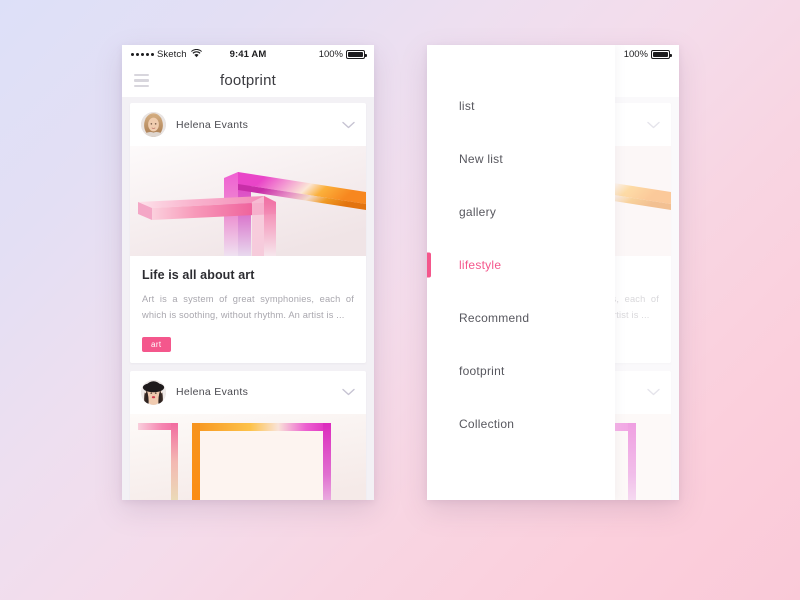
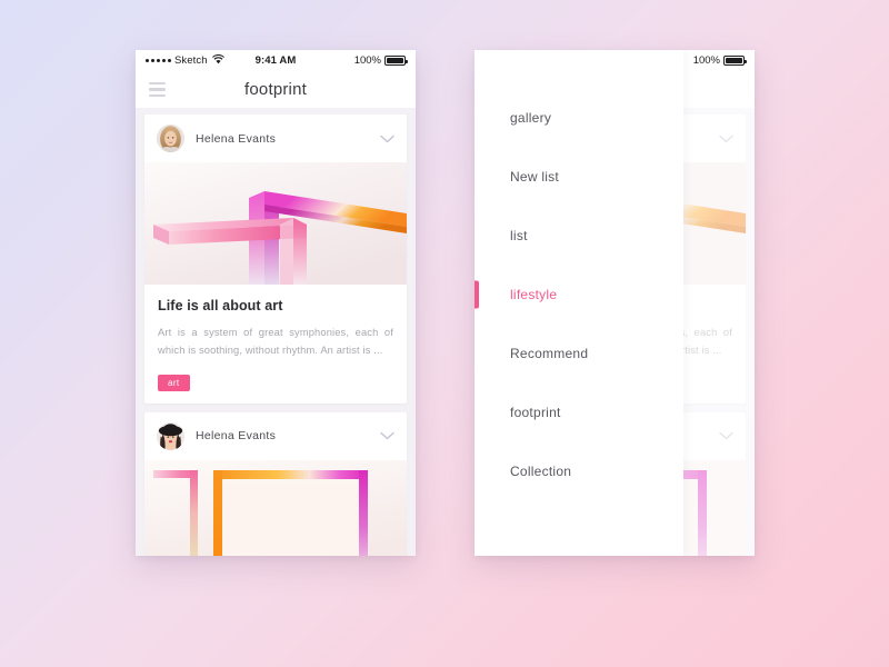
  Sketch
  9:41 AM
  100%
  footprint
  Helena Evants
  Life is all about art
  Art is a system of great symphonies, each of which is soothing, without rhythm. An artist is ...
  art
  Helena Evants
  100%
- list
+ gallery
  New list
- gallery
+ list
  lifestyle
  Recommend
  footprint
  Collection
